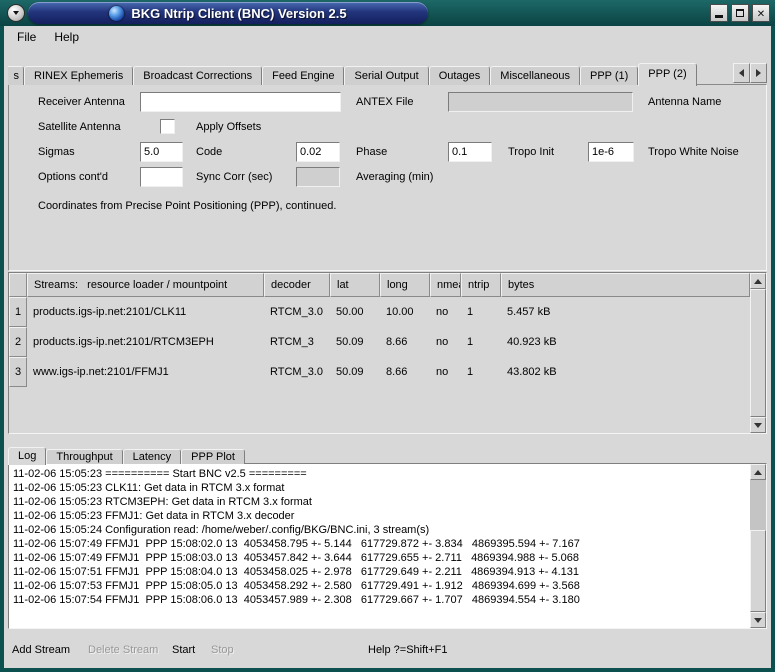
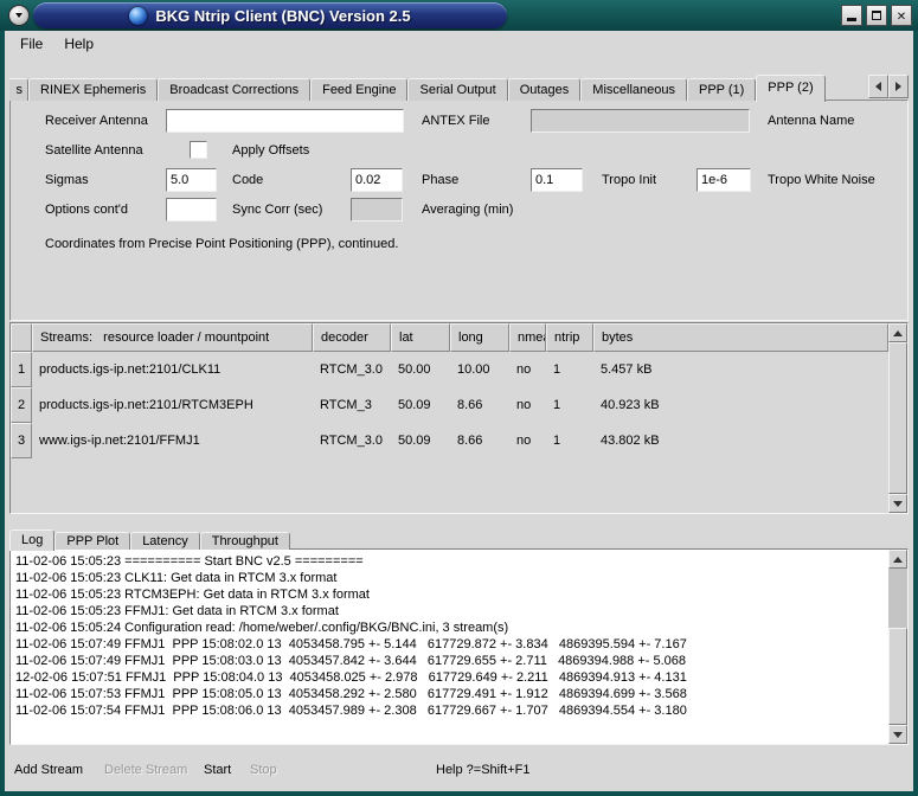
  BKG Ntrip Client (BNC) Version 2.5
  File
  Help
  s
  RINEX Ephemeris
  Broadcast Corrections
  Feed Engine
  Serial Output
  Outages
  Miscellaneous
  PPP (1)
  PPP (2)
  Receiver Antenna
  ANTEX File
  Antenna Name
  Satellite Antenna
  Apply Offsets
  Sigmas
  5.0
  Code
  0.02
  Phase
  0.1
  Tropo Init
  1e-6
  Tropo White Noise
  Options cont'd
  Sync Corr (sec)
  Averaging (min)
  Coordinates from Precise Point Positioning (PPP), continued.
  Streams: resource loader / mountpoint
  decoder
  lat
  long
  nme
  ntrip
  bytes
  1
  products.igs-ip.net:2101/CLK11
  RTCM_3.0
  50.00
  10.00
  no
  1
  5.457 kB
  2
  products.igs-ip.net:2101/RTCM3EPH
  RTCM_3
  50.09
  8.66
  no
  1
  40.923 kB
  3
  www.igs-ip.net:2101/FFMJ1
  RTCM_3.0
  50.09
  8.66
  no
  1
  43.802 kB
  Log
- Throughput
+ PPP Plot
  Latency
- PPP Plot
+ Throughput
  11-02-06 15:05:23 ========== Start BNC v2.5 =========
  11-02-06 15:05:23 CLK11: Get data in RTCM 3.x format
  11-02-06 15:05:23 RTCM3EPH: Get data in RTCM 3.x format
- 11-02-06 15:05:23 FFMJ1: Get data in RTCM 3.x decoder
+ 11-02-06 15:05:23 FFMJ1: Get data in RTCM 3.x format
  11-02-06 15:05:24 Configuration read: /home/weber/.config/BKG/BNC.ini, 3 stream(s)
  11-02-06 15:07:49 FFMJ1 PPP 15:08:02.0 13 4053458.795 +- 5.144 617729.872 +- 3.834 4869395.594 +- 7.167
  11-02-06 15:07:49 FFMJ1 PPP 15:08:03.0 13 4053457.842 +- 3.644 617729.655 +- 2.711 4869394.988 +- 5.068
- 11-02-06 15:07:51 FFMJ1 PPP 15:08:04.0 13 4053458.025 +- 2.978 617729.649 +- 2.211 4869394.913 +- 4.131
+ 12-02-06 15:07:51 FFMJ1 PPP 15:08:04.0 13 4053458.025 +- 2.978 617729.649 +- 2.211 4869394.913 +- 4.131
  11-02-06 15:07:53 FFMJ1 PPP 15:08:05.0 13 4053458.292 +- 2.580 617729.491 +- 1.912 4869394.699 +- 3.568
  11-02-06 15:07:54 FFMJ1 PPP 15:08:06.0 13 4053457.989 +- 2.308 617729.667 +- 1.707 4869394.554 +- 3.180
  Add Stream
  Delete Stream
  Start
  Stop
  Help ?=Shift+F1
